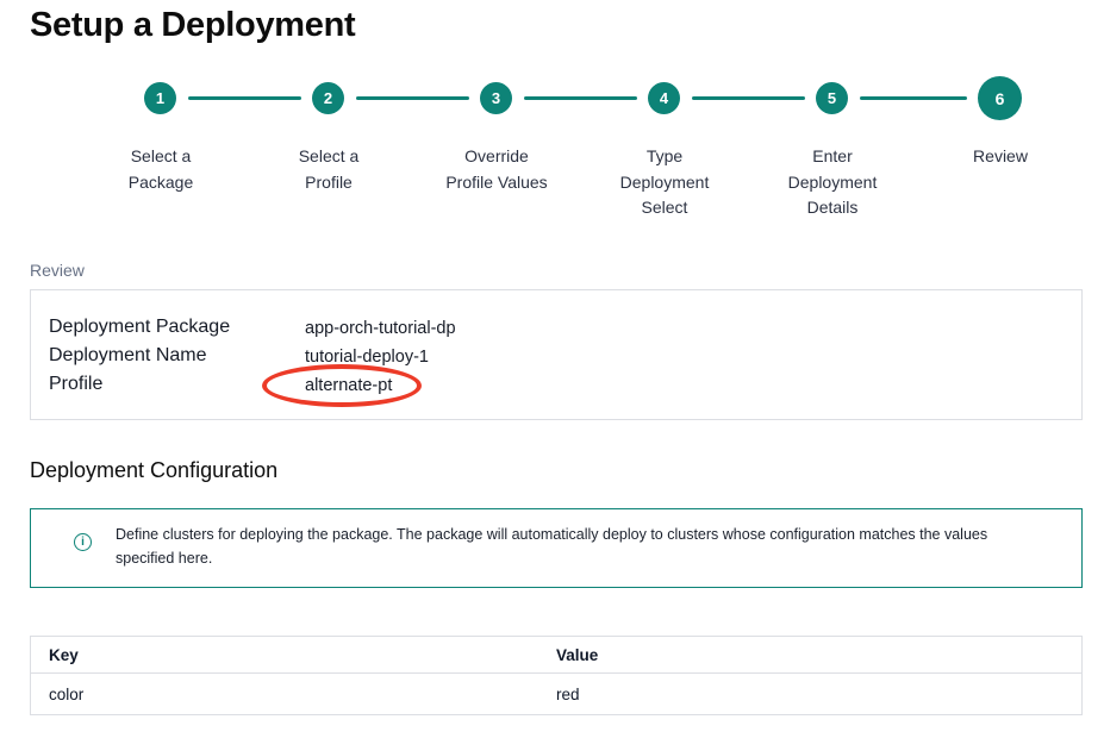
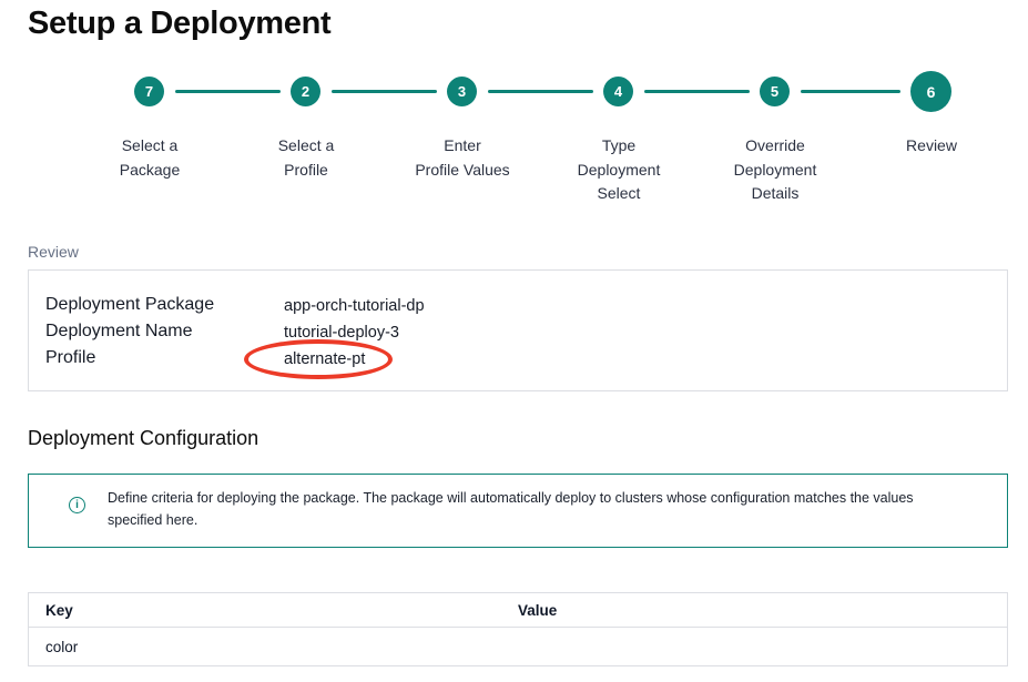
  Setup a Deployment
- 1
+ 7
  2
  3
  4
  5
  6
  Select a
  Package
  Select a
  Profile
- Override
+ Enter
  Profile Values
  Type
  Deployment
  Select
- Enter
+ Override
  Deployment
  Details
  Review
  Review
  Deployment Package
  app-orch-tutorial-dp
  Deployment Name
- tutorial-deploy-1
+ tutorial-deploy-3
  Profile
  alternate-pt
  Deployment Configuration
  i
- Define clusters for deploying the package. The package will automatically deploy to clusters whose configuration matches the values specified here.
+ Define criteria for deploying the package. The package will automatically deploy to clusters whose configuration matches the values specified here.
  Key
  Value
  color
- red
